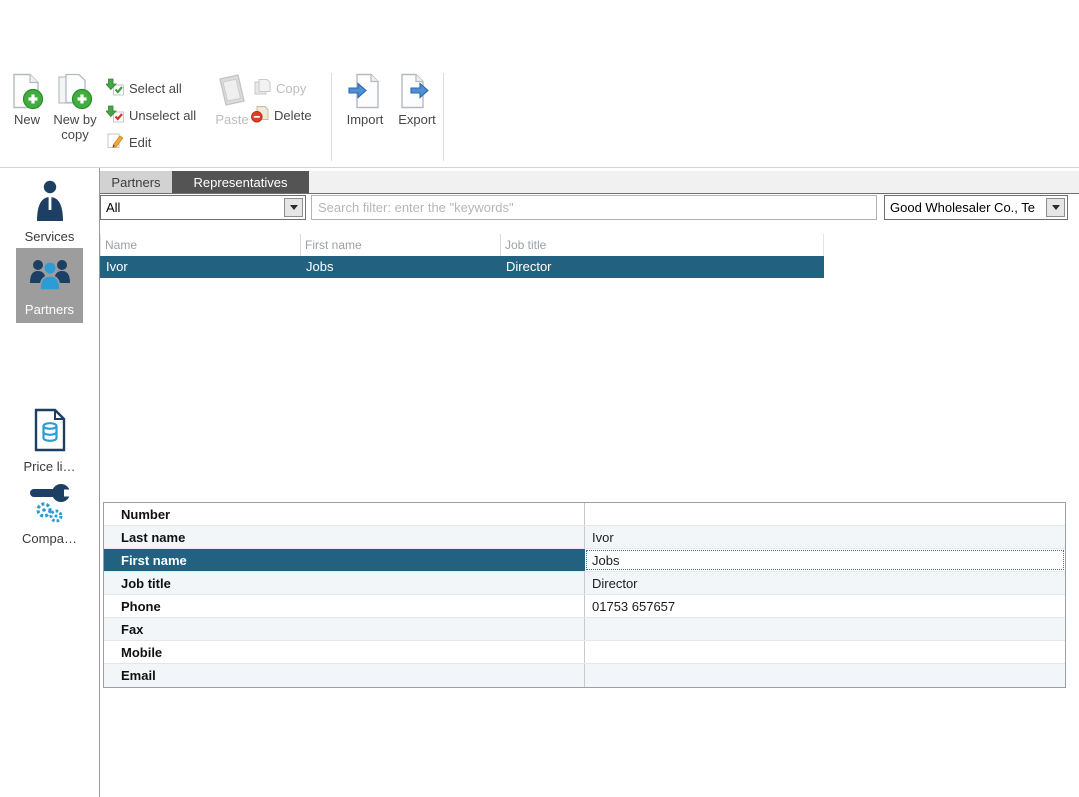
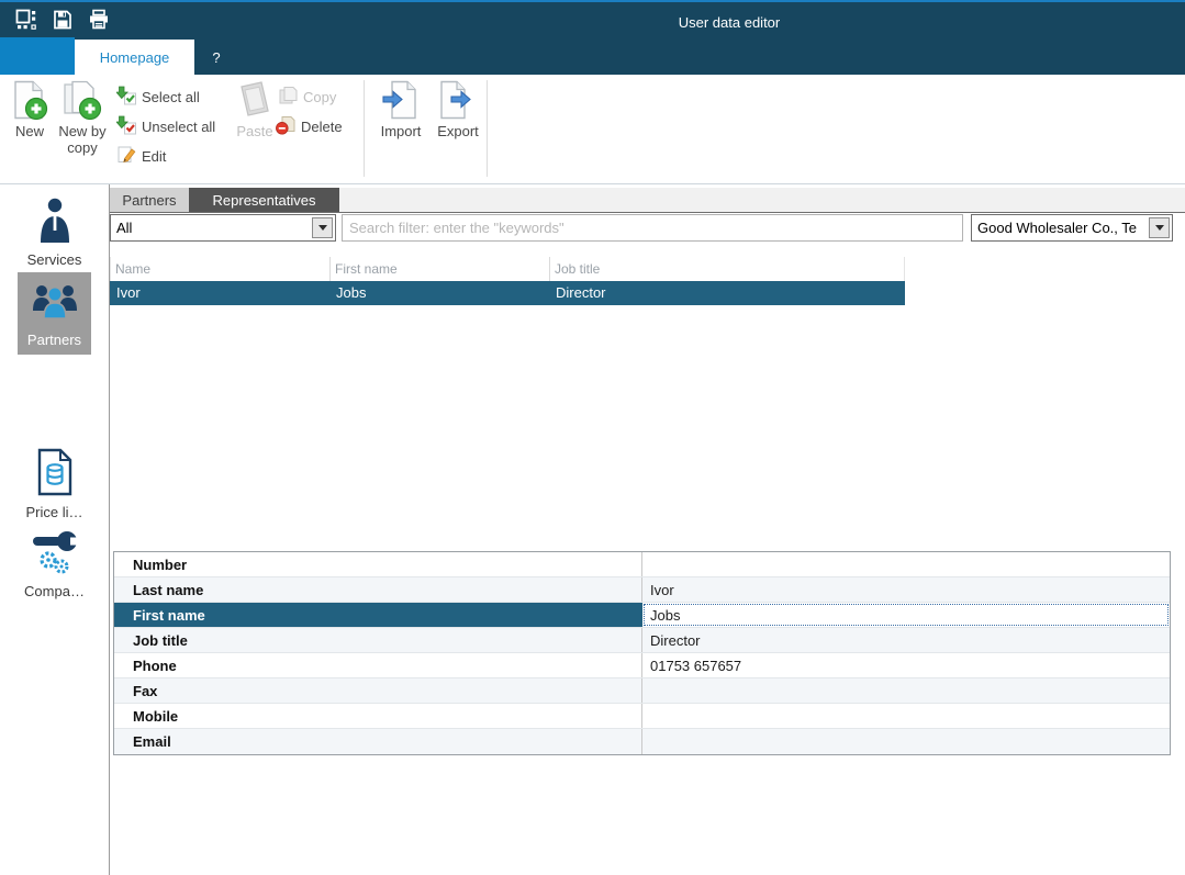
+ User data editor
+ Homepage
+ ?
  New
  New by copy
  Select all
  Unselect all
  Edit
  Paste
  Copy
  Delete
  Import
  Export
  Services
  Partners
  Price li…
  Compa…
  Partners
  Representatives
  All
  Search filter: enter the "keywords"
  Good Wholesaler Co., Te
  Name
  First name
  Job title
  Ivor
  Jobs
  Director
  Number
  Last name
  Ivor
  First name
  Jobs
  Job title
  Director
  Phone
  01753 657657
  Fax
  Mobile
  Email
